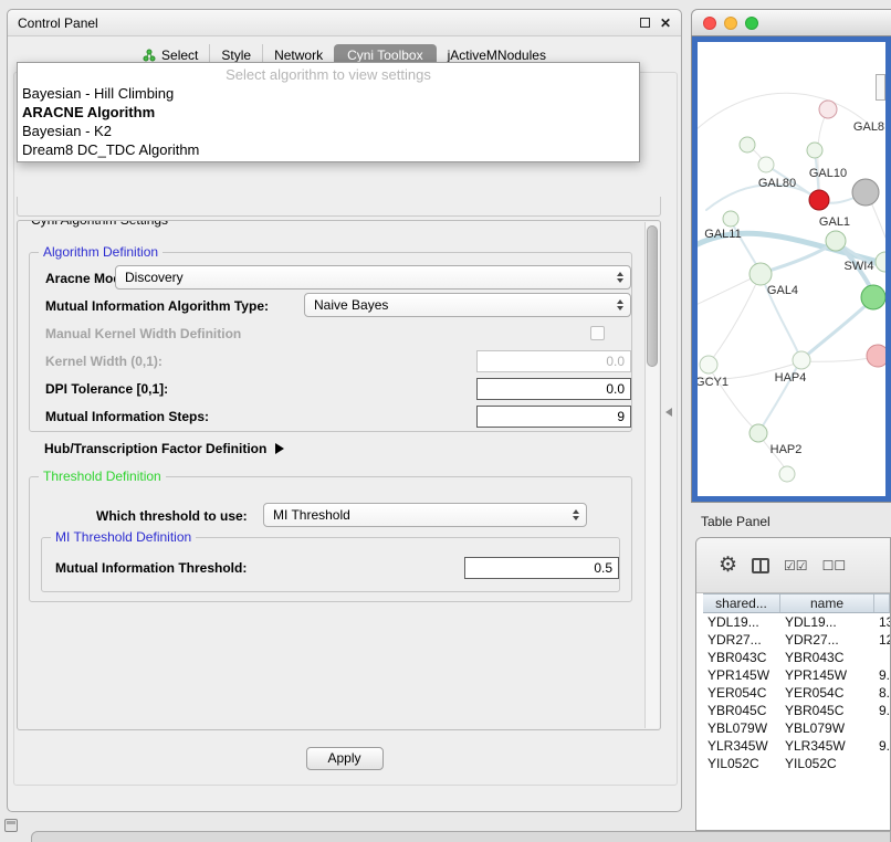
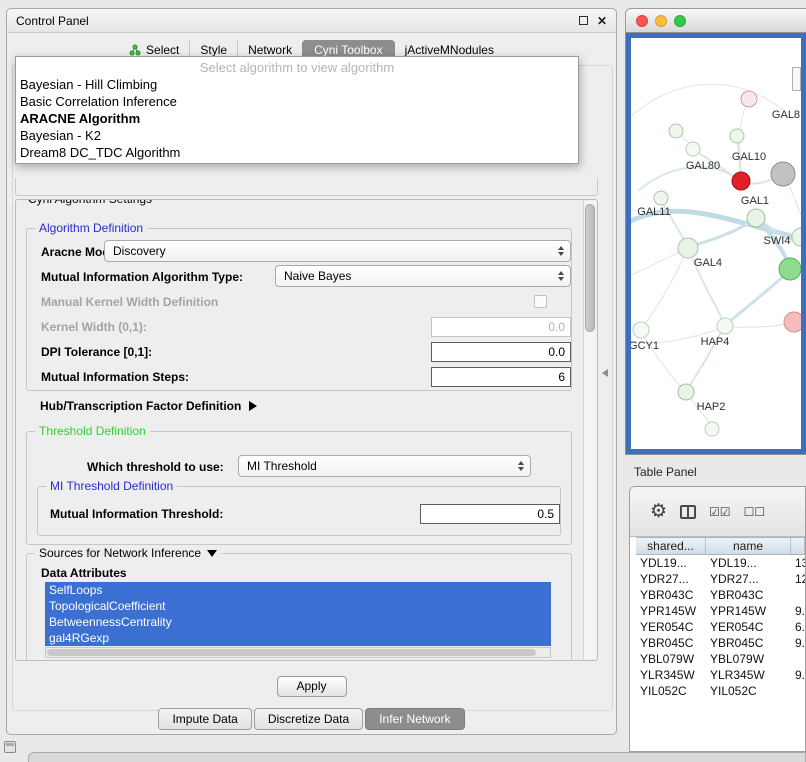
  Control Panel
  Select
  Style
  Network
  Cyni Toolbox
  jActiveMNodules
  Algorithm Definition
  Aracne Mo
  Discovery
  Mutual Information Algorithm Type:
  Naive Bayes
  Manual Kernel Width Definition
  Kernel Width (0,1):
  0.0
  DPI Tolerance [0,1]:
  0.0
  Mutual Information Steps:
- 9
+ 6
  Hub/Transcription Factor Definition
  Threshold Definition
  Which threshold to use:
  MI Threshold
  MI Threshold Definition
  Mutual Information Threshold:
  0.5
+ Sources for Network Inference
+ Data Attributes
+ SelfLoops
+ TopologicalCoefficient
+ BetweennessCentrality
+ gal4RGexp
- Select algorithm to view settings
+ Select algorithm to view algorithm
  Bayesian - Hill Climbing
+ Basic Correlation Inference
  ARACNE Algorithm
  Bayesian - K2
  Dream8 DC_TDC Algorithm
  Apply
+ Impute Data
+ Discretize Data
+ Infer Network
  GAL8
  GAL80
  GAL10
  GAL11
  GAL1
  SWI4
  GAL4
  GCY1
  HAP4
  HAP2
  Table Panel
  shared...
  name
  YDL19...
  YDL19...
  YDR27...
  YDR27...
  YBR043C
  YBR043C
  YPR145W
  YPR145W
  9.
  YER054C
  YER054C
- 8.
+ 6.
  YBR045C
  YBR045C
  9.
  YBL079W
  YBL079W
  YLR345W
  YLR345W
  9.
  YIL052C
  YIL052C
